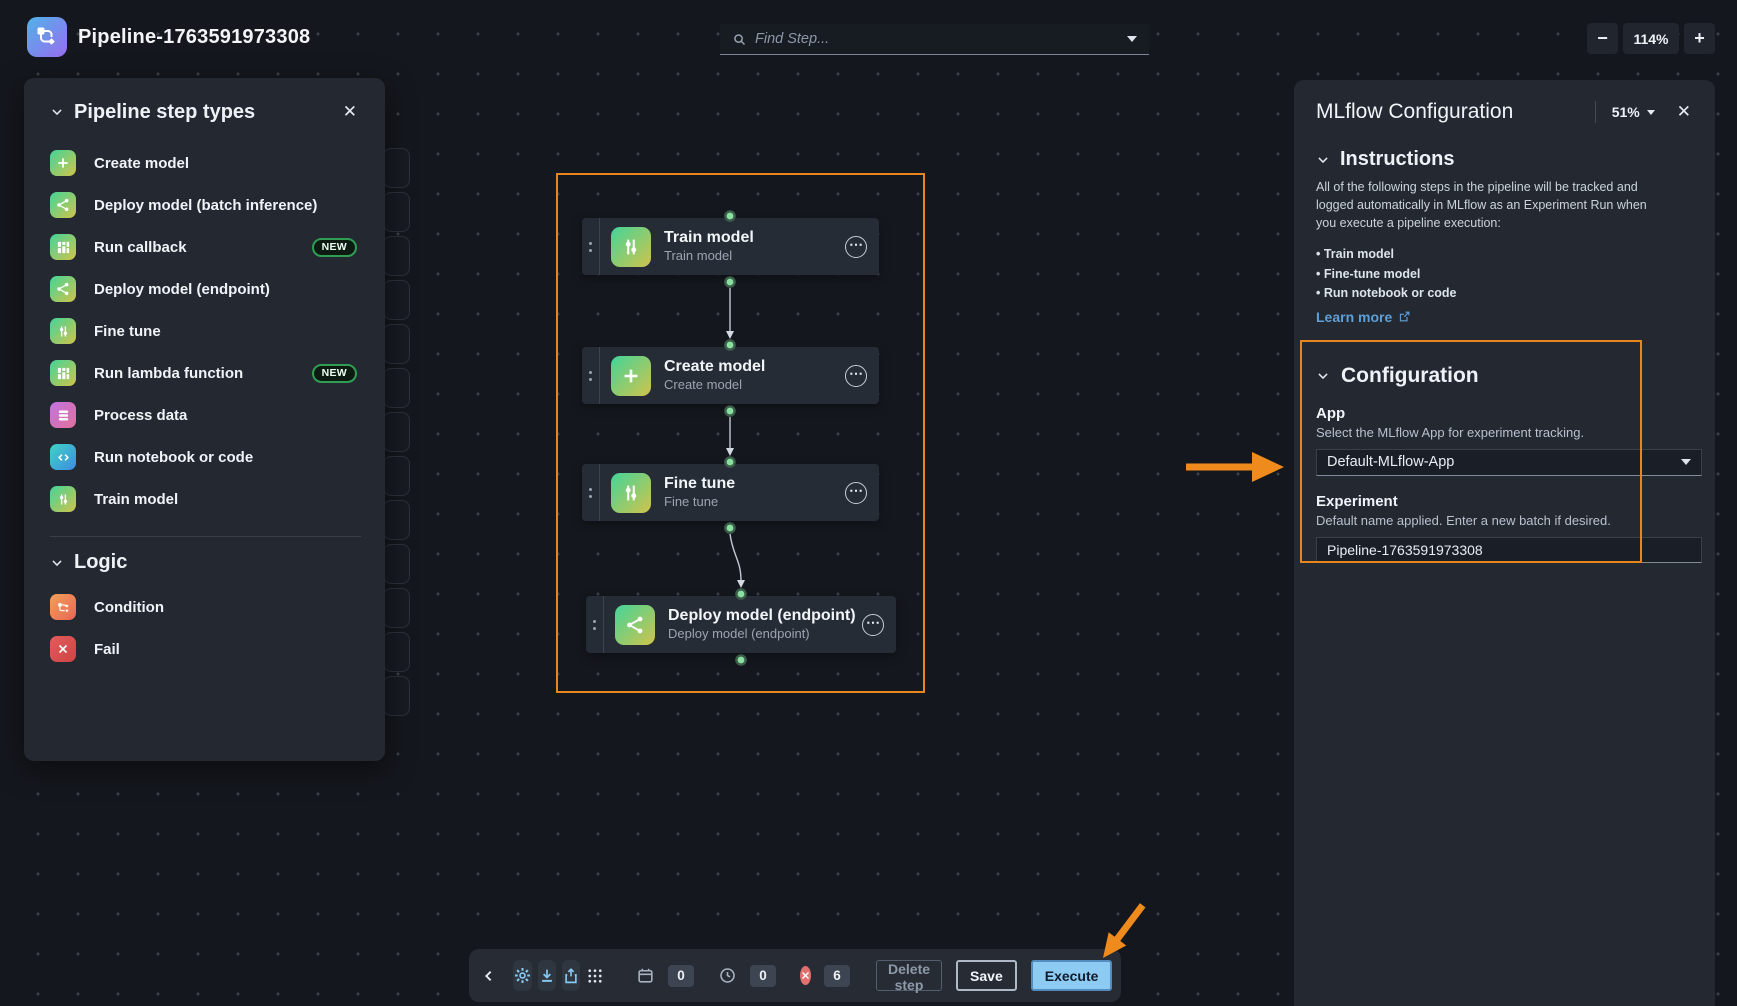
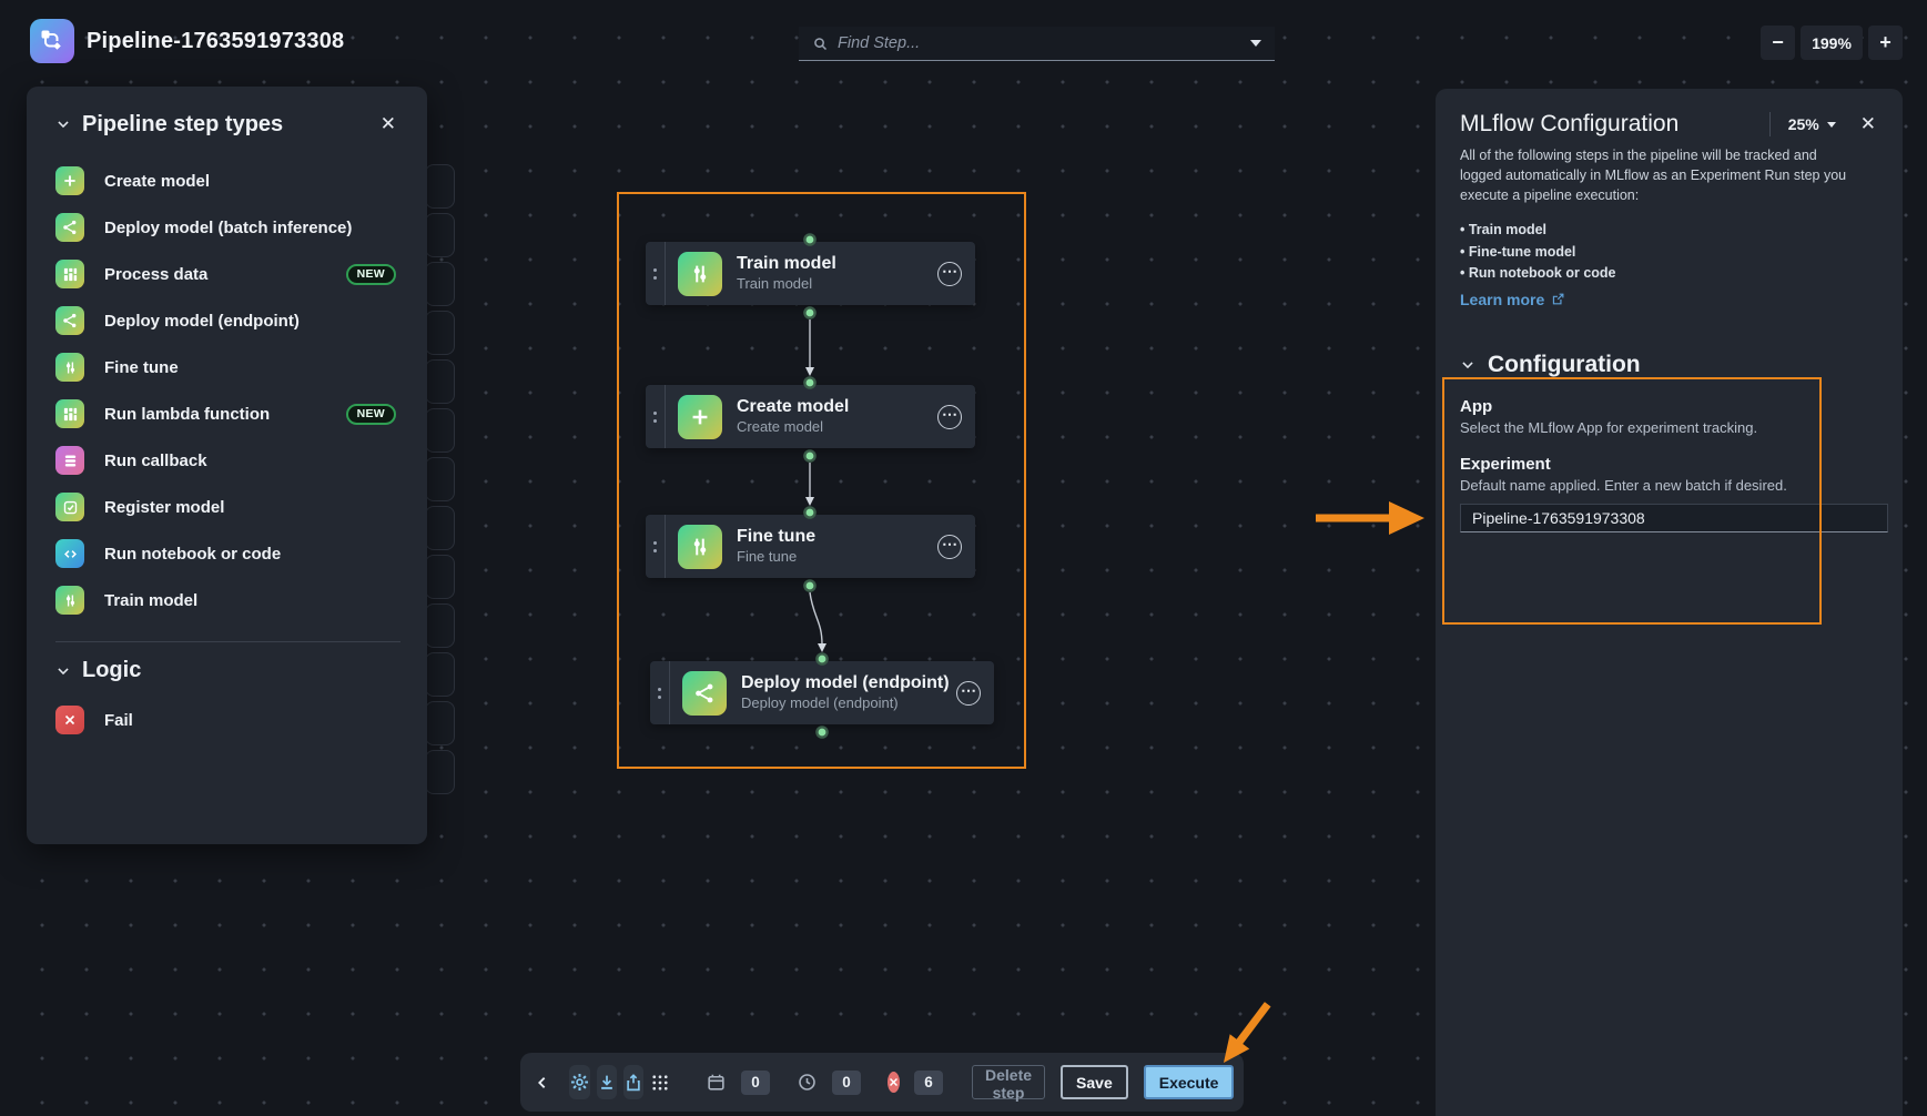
  Pipeline-1763591973308
  Find Step...
  −
- 114%
+ 199%
  +
  Pipeline step types
  ✕
  Create model
  Deploy model (batch inference)
- Run callback
+ Process data
  NEW
  Deploy model (endpoint)
  Fine tune
  Run lambda function
  NEW
- Process data
+ Run callback
+ Register model
  Run notebook or code
  Train model
  Logic
- Condition
  Fail
  Train model
  Train model
  ⋯
  Create model
  Create model
  ⋯
  Fine tune
  Fine tune
  ⋯
  Deploy model (endpoint)
  Deploy model (endpoint)
  ⋯
  MLflow Configuration
- 51%
+ 25%
  ✕
- Instructions
- All of the following steps in the pipeline will be tracked and logged automatically in MLflow as an Experiment Run when you execute a pipeline execution:
+ All of the following steps in the pipeline will be tracked and logged automatically in MLflow as an Experiment Run step you execute a pipeline execution:
  Train model
  Fine-tune model
  Run notebook or code
  Learn more
  Configuration
  App
  Select the MLflow App for experiment tracking.
- Default-MLflow-App
  Experiment
  Default name applied. Enter a new batch if desired.
  Pipeline-1763591973308
  0
  0
  6
  Delete step
  Save
  Execute
